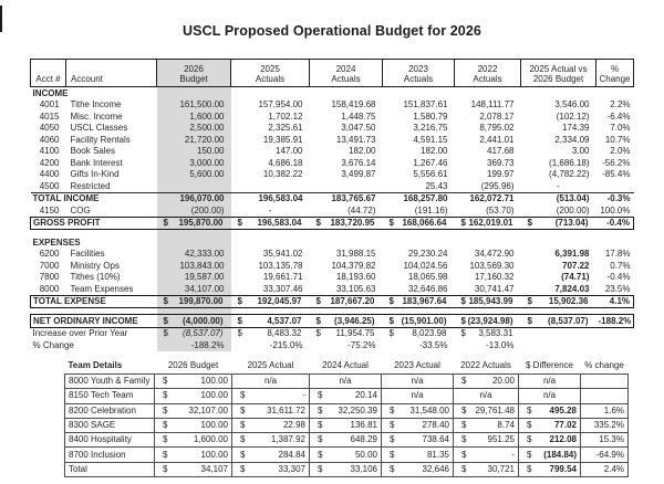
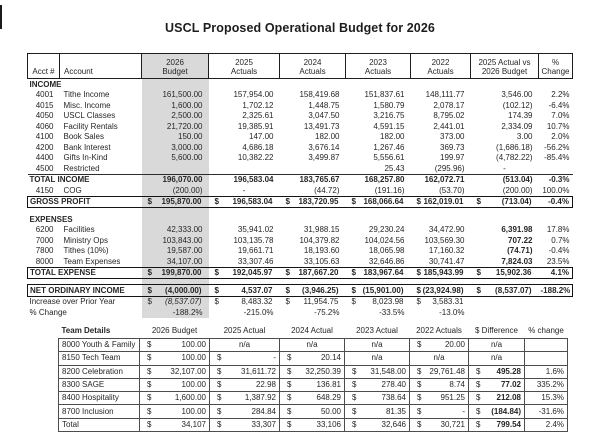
  USCL Proposed Operational Budget for 2026
  Acct #	Account	2026Budget	2025Actuals	2024Actuals	2023Actuals	2022Actuals	2025 Actual vs2026 Budget	%Change
  INCOME
  4001	Tithe Income	161,500.00	157,954.00	158,419.68	151,837.61	148,111.77	3,546.00	2.2%
  4015	Misc. Income	1,600.00	1,702.12	1,448.75	1,580.79	2,078.17	(102.12)	-6.4%
  4050	USCL Classes	2,500.00	2,325.61	3,047.50	3,216.75	8,795.02	174.39	7.0%
  4060	Facility Rentals	21,720.00	19,385.91	13,491.73	4,591.15	2,441.01	2,334.09	10.7%
- 4100	Book Sales	150.00	147.00	182.00	182.00	417.68	3.00	2.0%
+ 4100	Book Sales	150.00	147.00	182.00	182.00	373.00	3.00	2.0%
  4200	Bank Interest	3,000.00	4,686.18	3,676.14	1,267.46	369.73	(1,686.18)	-56.2%
  4400	Gifts In-Kind	5,600.00	10,382.22	3,499.87	5,556.61	199.97	(4,782.22)	-85.4%
  4500	Restricted				25.43	(295.96)	-
  TOTAL INCOME	196,070.00	196,583.04	183,765.67	168,257.80	162,072.71	(513.04)	-0.3%
  4150	COG	(200.00)	-	(44.72)	(191.16)	(53.70)	(200.00)	100.0%
  GROSS PROFIT	$ 195,870.00	$ 196,583.04	$ 183,720.95	$ 168,066.64	$ 162,019.01	$ (713.04)	-0.4%
  EXPENSES
  6200	Facilities	42,333.00	35,941.02	31,988.15	29,230.24	34,472.90	6,391.98	17.8%
  7000	Ministry Ops	103,843.00	103,135.78	104,379.82	104,024.56	103,569.30	707.22	0.7%
  7800	Tithes (10%)	19,587.00	19,661.71	18,193.60	18,065.98	17,160.32	(74.71)	-0.4%
  8000	Team Expenses	34,107.00	33,307.46	33,105.63	32,646.86	30,741.47	7,824.03	23.5%
  TOTAL EXPENSE	$ 199,870.00	$ 192,045.97	$ 187,667.20	$ 183,967.64	$ 185,943.99	$ 15,902.36	4.1%
  NET ORDINARY INCOME	$ (4,000.00)	$ 4,537.07	$ (3,946.25)	$ (15,901.00)	$ (23,924.98)	$ (8,537.07)	-188.2%
  Increase over Prior Year	$ (8,537.07)	$ 8,483.32	$ 11,954.75	$ 8,023.98	$ 3,583.31
  % Change	-188.2%	-215.0%	-75.2%	-33.5%	-13.0%
  Team Details	2026 Budget	2025 Actual	2024 Actual	2023 Actual	2022 Actuals	$ Difference	% change
  8000 Youth & Family	$ 100.00	n/a	n/a	n/a	$ 20.00	n/a
  8150 Tech Team	$ 100.00	$ -	$ 20.14	n/a	n/a	n/a
  8200 Celebration	$ 32,107.00	$ 31,611.72	$ 32,250.39	$ 31,548.00	$ 29,761.48	$ 495.28	1.6%
  8300 SAGE	$ 100.00	$ 22.98	$ 136.81	$ 278.40	$ 8.74	$ 77.02	335.2%
  8400 Hospitality	$ 1,600.00	$ 1,387.92	$ 648.29	$ 738.64	$ 951.25	$ 212.08	15.3%
- 8700 Inclusion	$ 100.00	$ 284.84	$ 50.00	$ 81.35	$ -	$ (184.84)	-64.9%
+ 8700 Inclusion	$ 100.00	$ 284.84	$ 50.00	$ 81.35	$ -	$ (184.84)	-31.6%
  Total	$ 34,107	$ 33,307	$ 33,106	$ 32,646	$ 30,721	$ 799.54	2.4%
